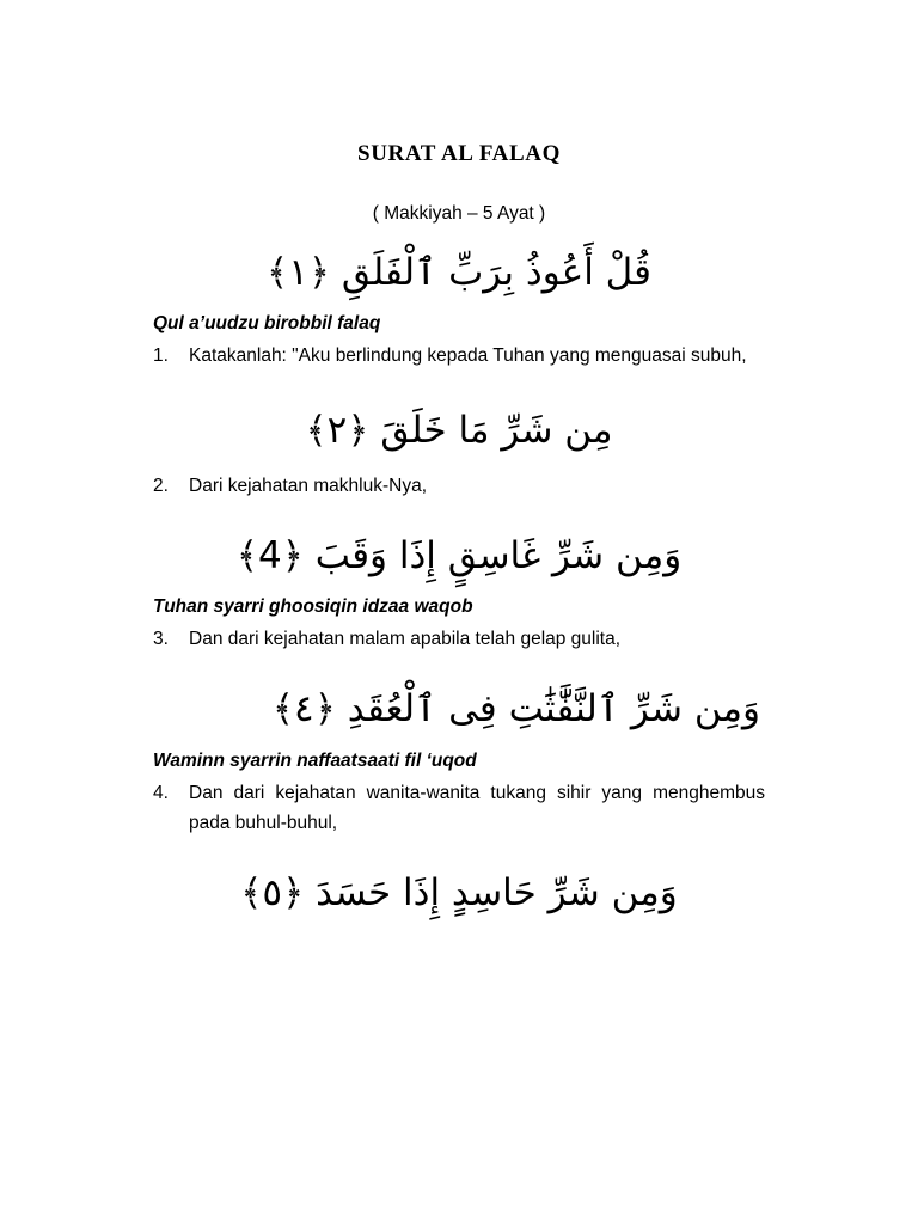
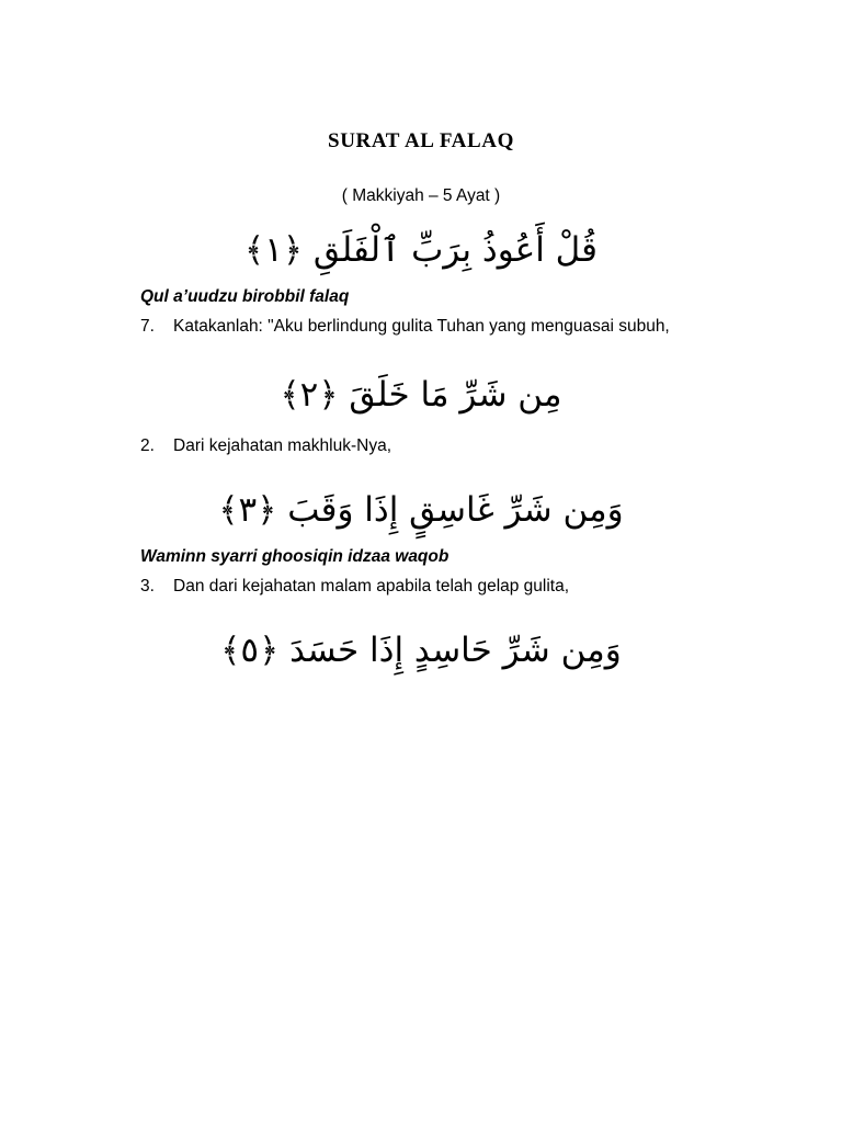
  SURAT AL FALAQ
  ( Makkiyah – 5 Ayat )
  قُلْ أَعُوذُ بِرَبِّ ٱلْفَلَقِ ﴿١﴾
  Qul a’uudzu birobbil falaq
- 1.
+ 7.
- Katakanlah: "Aku berlindung kepada Tuhan yang menguasai subuh,
+ Katakanlah: "Aku berlindung gulita Tuhan yang menguasai subuh,
  مِن شَرِّ مَا خَلَقَ ﴿٢﴾
  2.
  Dari kejahatan makhluk-Nya,
- وَمِن شَرِّ غَاسِقٍ إِذَا وَقَبَ ﴿4﴾
+ وَمِن شَرِّ غَاسِقٍ إِذَا وَقَبَ ﴿٣﴾
- Tuhan syarri ghoosiqin idzaa waqob
+ Waminn syarri ghoosiqin idzaa waqob
  3.
  Dan dari kejahatan malam apabila telah gelap gulita,
- وَمِن شَرِّ ٱلنَّفَّٰثَٰتِ فِى ٱلْعُقَدِ ﴿٤﴾
- Waminn syarrin naffaatsaati fil ‘uqod
- 4.
- Dan dari kejahatan wanita-wanita tukang sihir yang menghembus pada buhul-buhul,
  وَمِن شَرِّ حَاسِدٍ إِذَا حَسَدَ ﴿٥﴾
